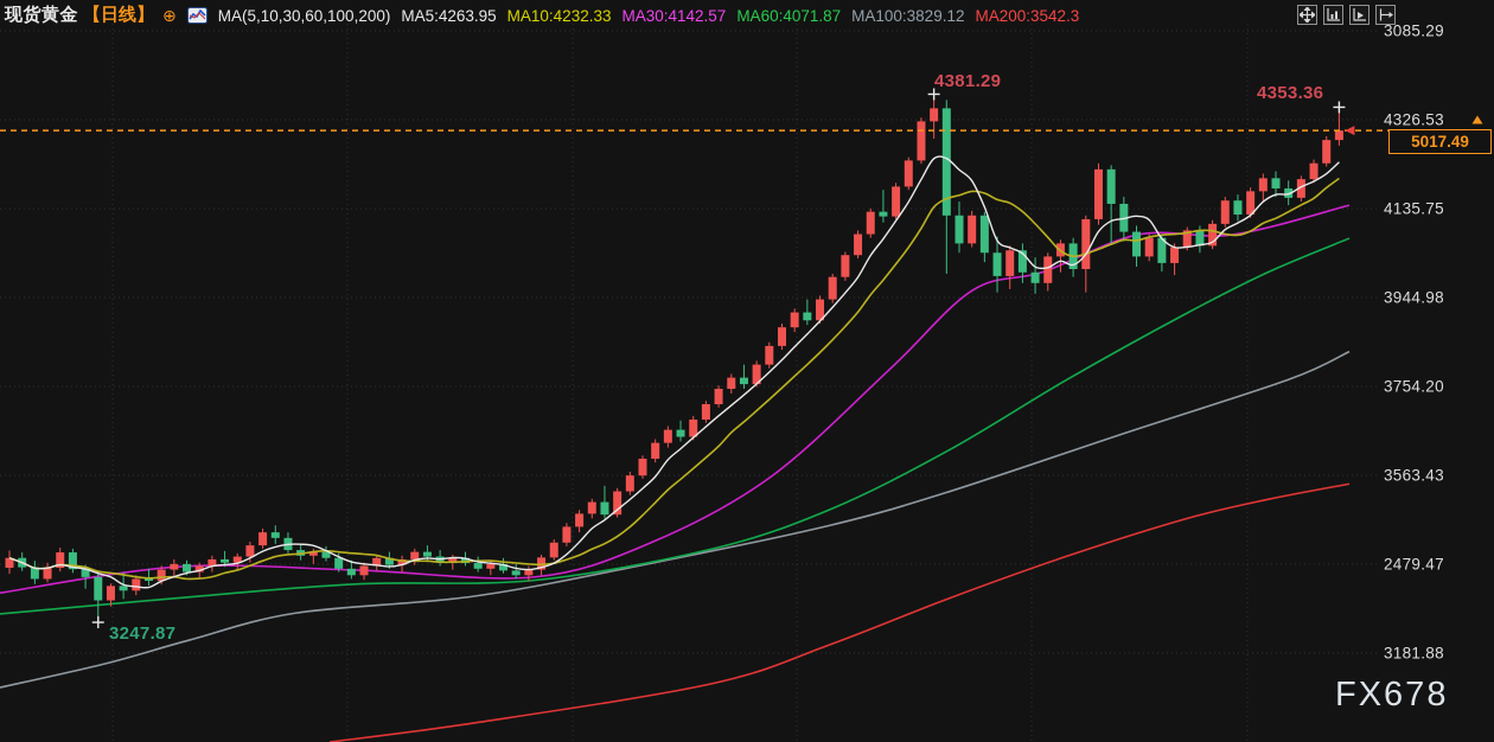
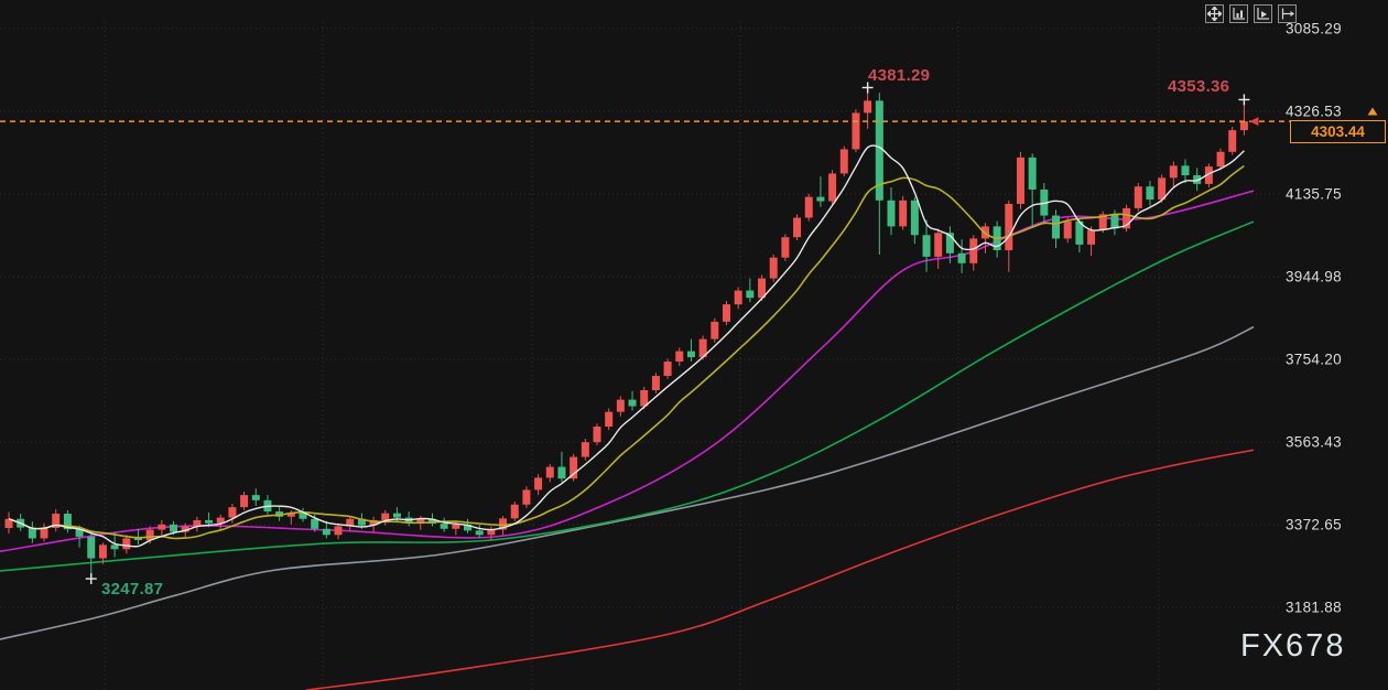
- 现货黄金
- 【日线】
- ⊕
- MA(5,10,30,60,100,200)
- MA5:4263.95
- MA10:4232.33
- MA30:4142.57
- MA60:4071.87
- MA100:3829.12
- MA200:3542.3
  3085.29
  4326.53
  4135.75
  3944.98
  3754.20
  3563.43
- 2479.47
+ 3372.65
  3181.88
- 5017.49
+ 4303.44
  4381.29
  4353.36
  3247.87
  FX678
